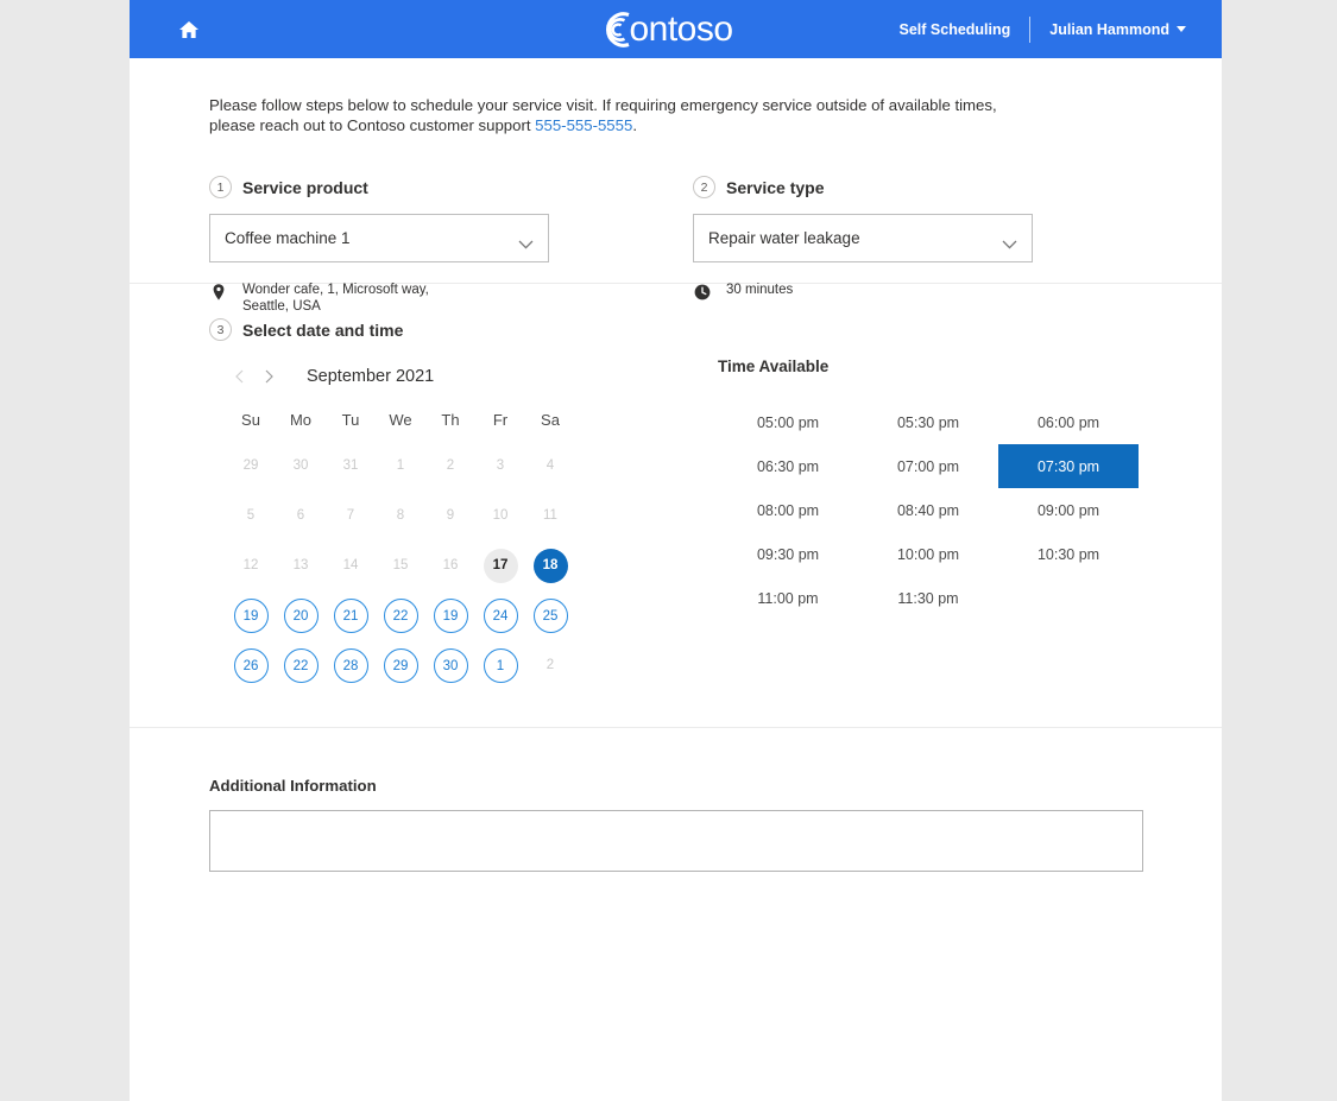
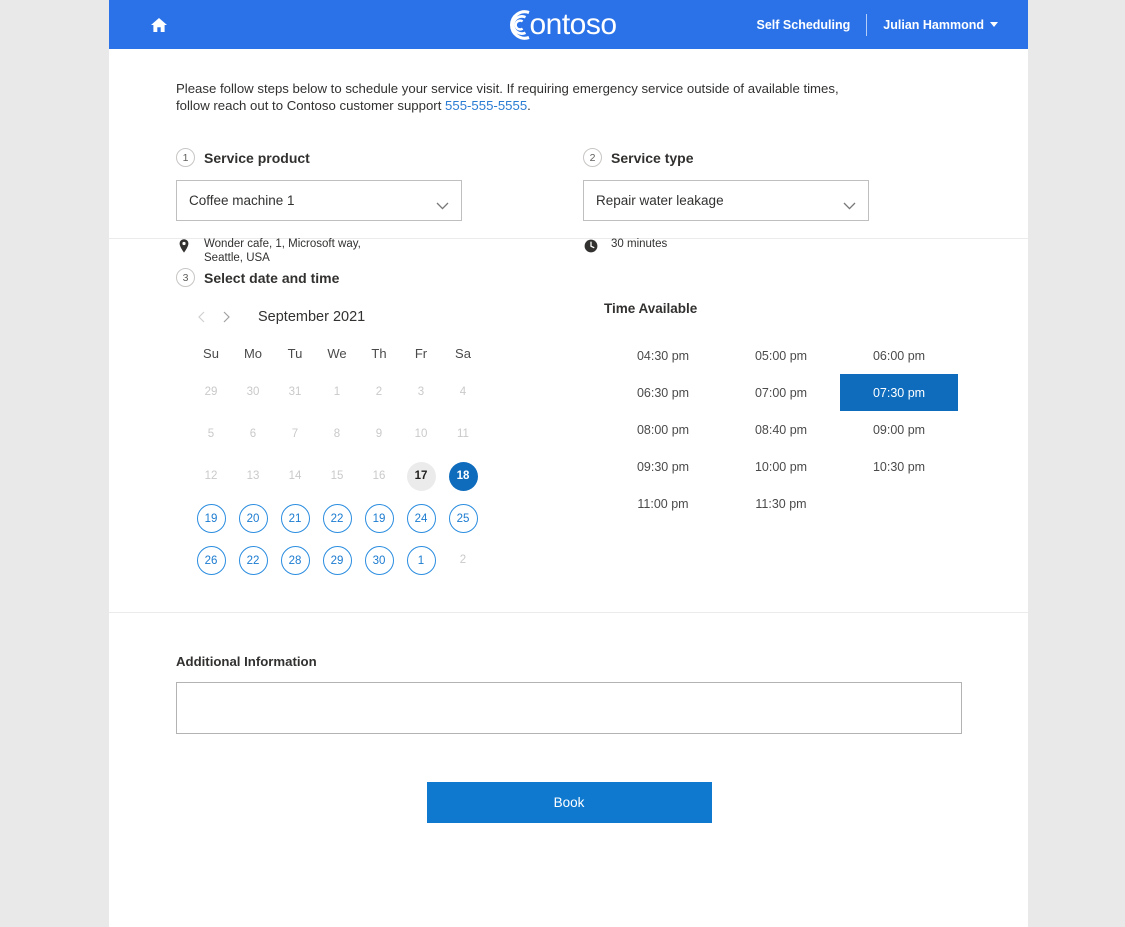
  ontoso
  Self Scheduling
  Julian Hammond
  Please follow steps below to schedule your service visit. If requiring emergency service outside of available times,
- please reach out to Contoso customer support 555-555-5555.
+ follow reach out to Contoso customer support 555-555-5555.
  1
  Service product
  Coffee machine 1
  Wonder cafe, 1, Microsoft way,
  Seattle, USA
  2
  Service type
  Repair water leakage
  30 minutes
  3
  Select date and time
  September 2021
  Su	Mo	Tu	We	Th	Fr	Sa
  29	30	31	1	2	3	4
  5	6	7	8	9	10	11
  12	13	14	15	16	17	18
  19	20	21	22	19	24	25
  26	22	28	29	30	1	2
  Time Available
+ 04:30 pm
  05:00 pm
- 05:30 pm
  06:00 pm
  06:30 pm
  07:00 pm
  07:30 pm
  08:00 pm
  08:40 pm
  09:00 pm
  09:30 pm
  10:00 pm
  10:30 pm
  11:00 pm
  11:30 pm
  Additional Information
+ Book
